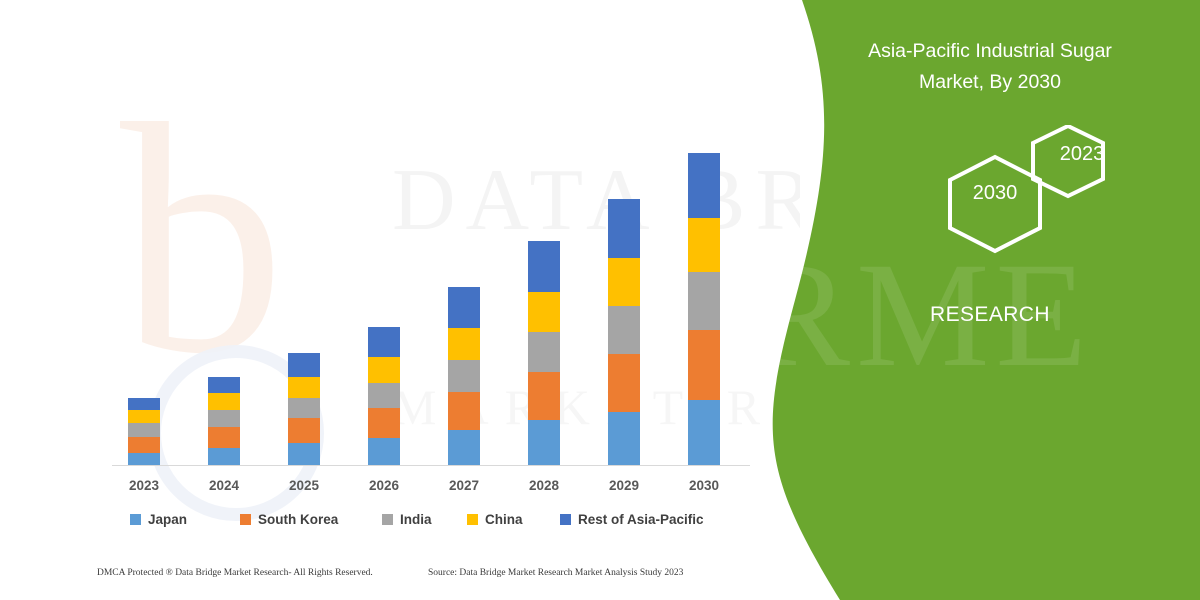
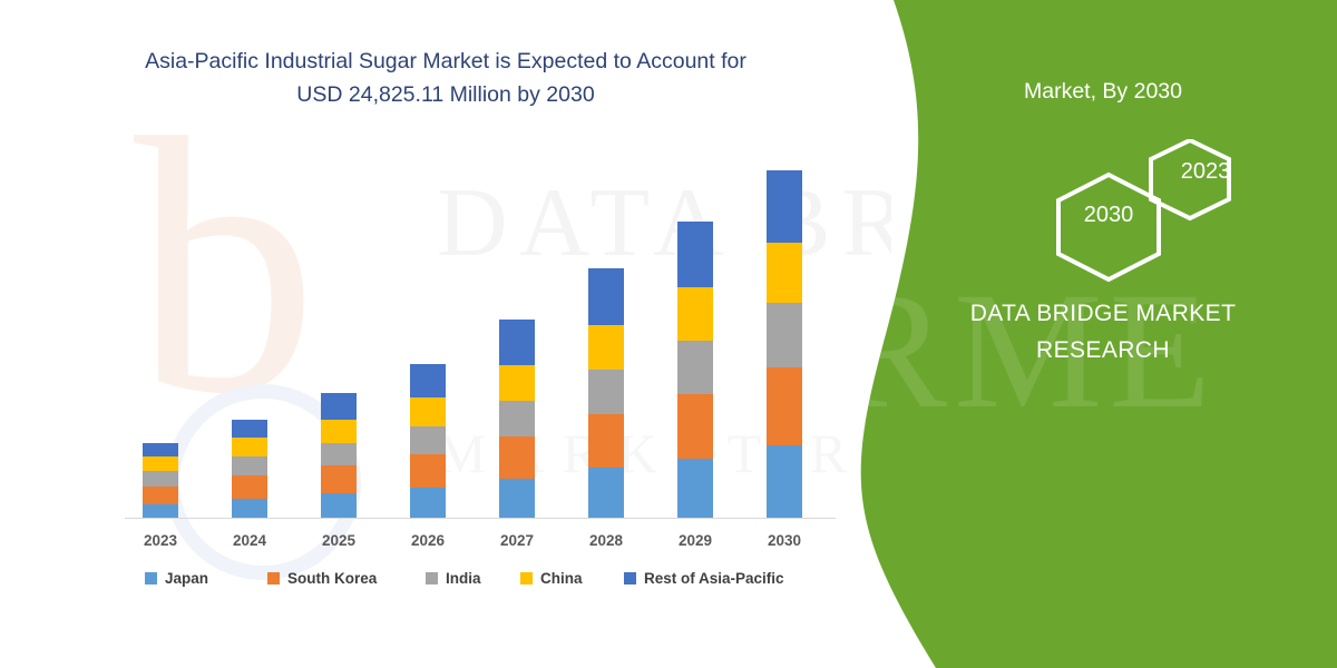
  b
+ Asia-Pacific Industrial Sugar Market is Expected to Account for
+ USD 24,825.11 Million by 2030
  2023
  2024
  2025
  2026
  2027
  2028
  2029
  2030
  Japan
  South Korea
  India
  China
  Rest of Asia-Pacific
- DMCA Protected ® Data Bridge Market Research- All Rights Reserved.
- Source: Data Bridge Market Research Market Analysis Study 2023
  RME
- Asia-Pacific Industrial Sugar
  Market, By 2030
  2023
  2030
+ DATA BRIDGE MARKET
  RESEARCH
